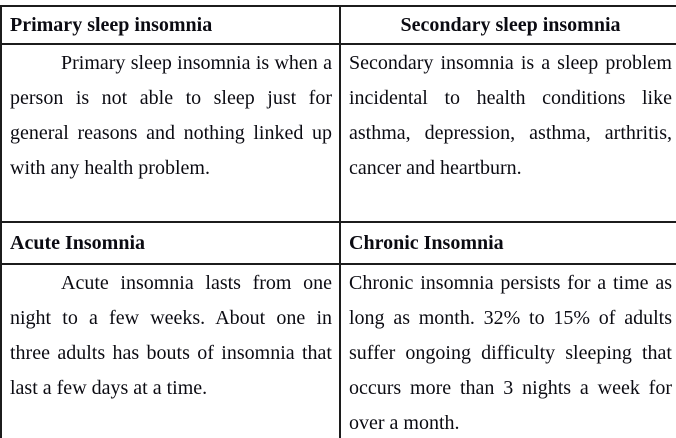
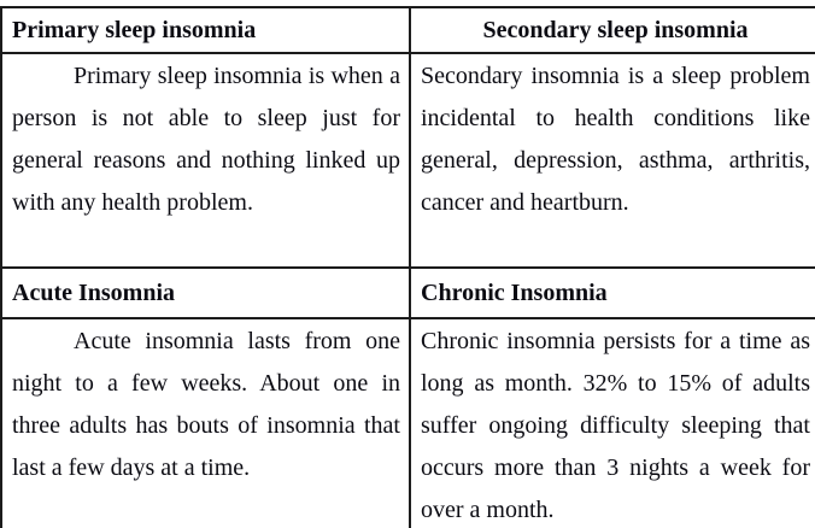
  Primary sleep insomnia	Secondary sleep insomnia
- Primary sleep insomnia is when a person is not able to sleep just for general reasons and nothing linked up with any health problem.	Secondary insomnia is a sleep problem incidental to health conditions like asthma, depression, asthma, arthritis, cancer and heartburn.
+ Primary sleep insomnia is when a person is not able to sleep just for general reasons and nothing linked up with any health problem.	Secondary insomnia is a sleep problem incidental to health conditions like general, depression, asthma, arthritis, cancer and heartburn.
  Acute Insomnia	Chronic Insomnia
  Acute insomnia lasts from one night to a few weeks. About one in three adults has bouts of insomnia that last a few days at a time.	Chronic insomnia persists for a time as long as month. 32% to 15% of adults suffer ongoing difficulty sleeping that occurs more than 3 nights a week for over a month.
